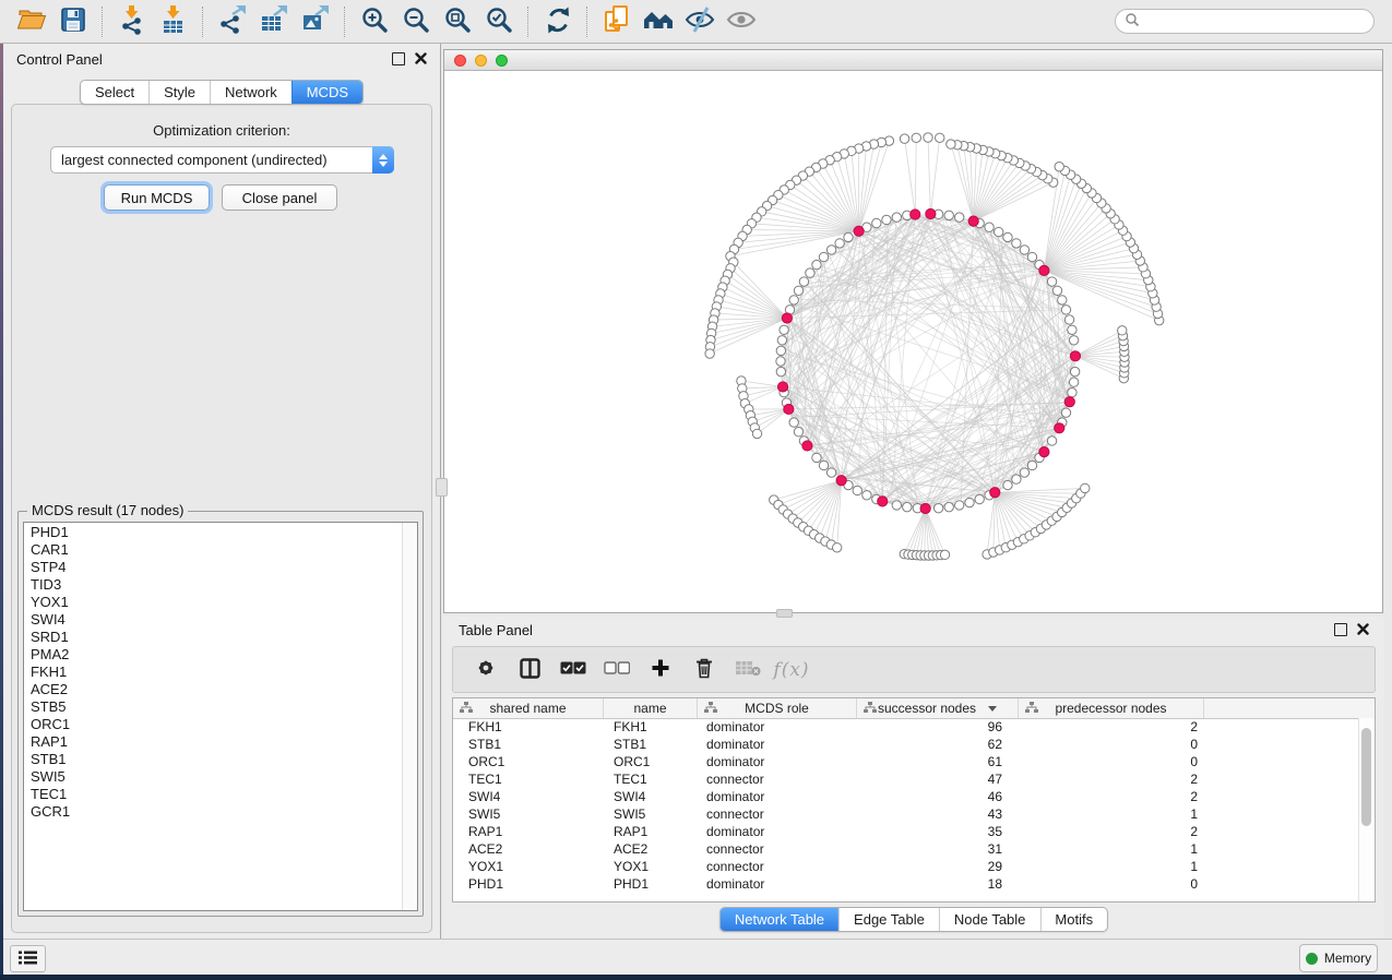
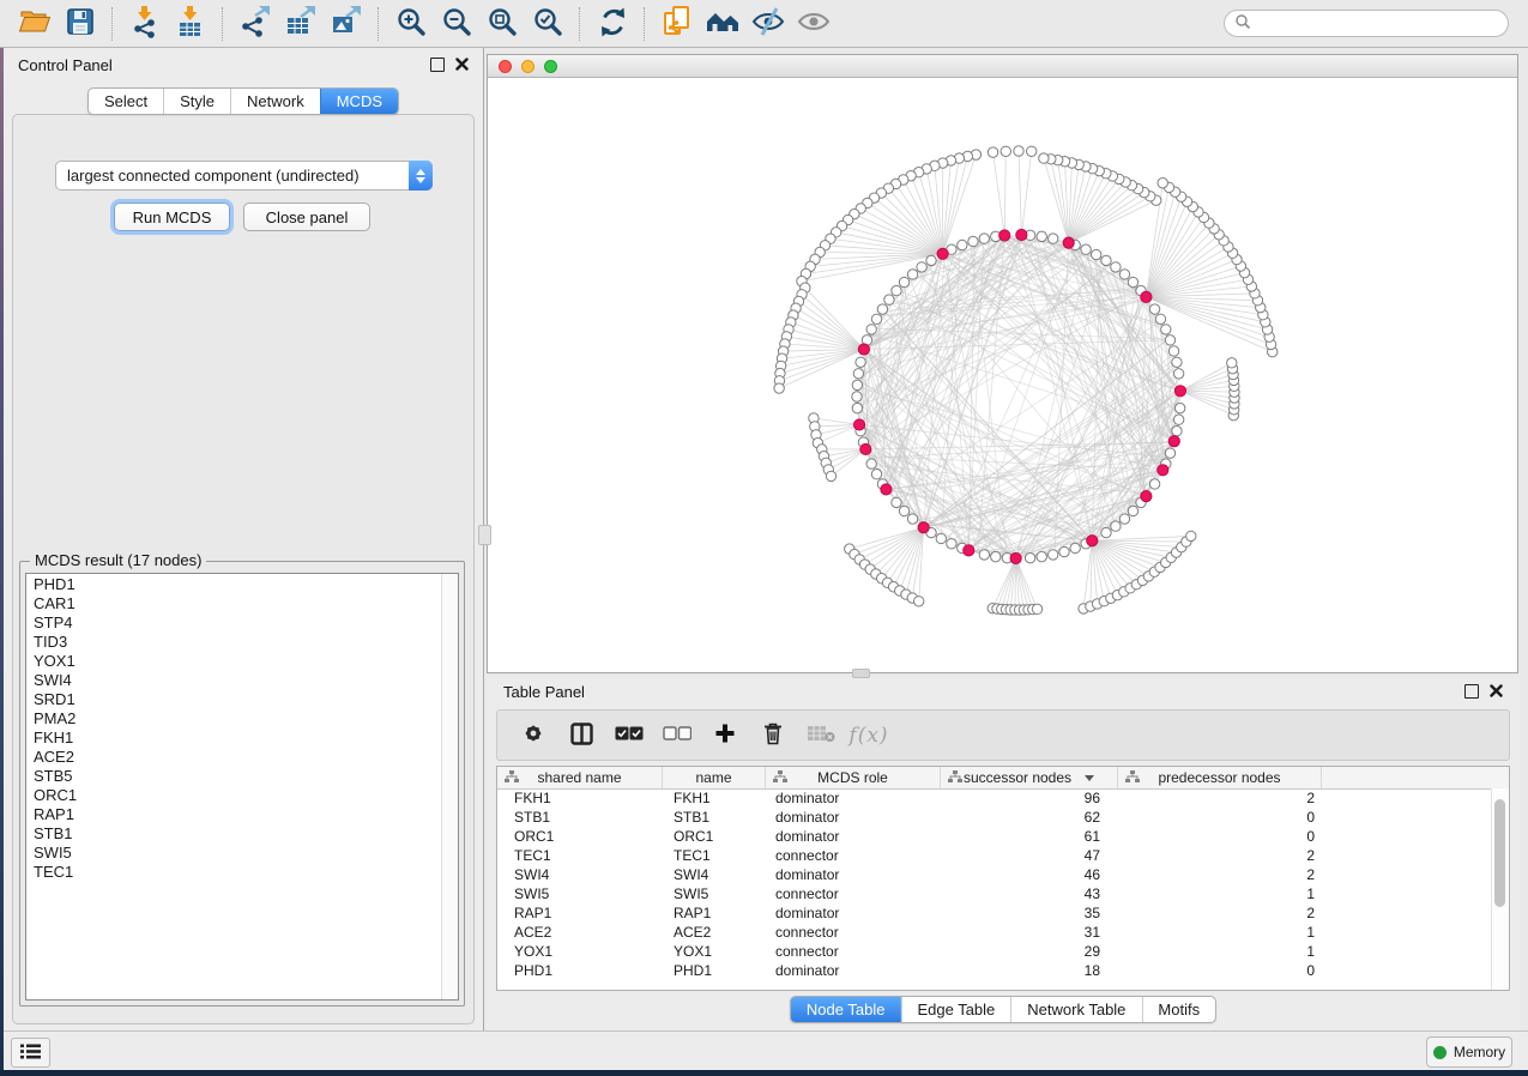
  Control Panel
  Select
  Style
  Network
  MCDS
- Optimization criterion:
  largest connected component (undirected)
  Run MCDS
  Close panel
  MCDS result (17 nodes)
  PHD1
  CAR1
  STP4
  TID3
  YOX1
  SWI4
  SRD1
  PMA2
  FKH1
  ACE2
  STB5
  ORC1
  RAP1
  STB1
  SWI5
  TEC1
- GCR1
  Table Panel
  f(x)
  shared name
  name
  MCDS role
  successor nodes
  predecessor nodes
  FKH1
  FKH1
  dominator
  96
  2
  STB1
  STB1
  dominator
  62
  0
  ORC1
  ORC1
  dominator
  61
  0
  TEC1
  TEC1
  connector
  47
  2
  SWI4
  SWI4
  dominator
  46
  2
  SWI5
  SWI5
  connector
  43
  1
  RAP1
  RAP1
  dominator
  35
  2
  ACE2
  ACE2
  connector
  31
  1
  YOX1
  YOX1
  connector
  29
  1
  PHD1
  PHD1
  dominator
  18
  0
- Network Table
+ Node Table
  Edge Table
- Node Table
+ Network Table
  Motifs
  Memory
